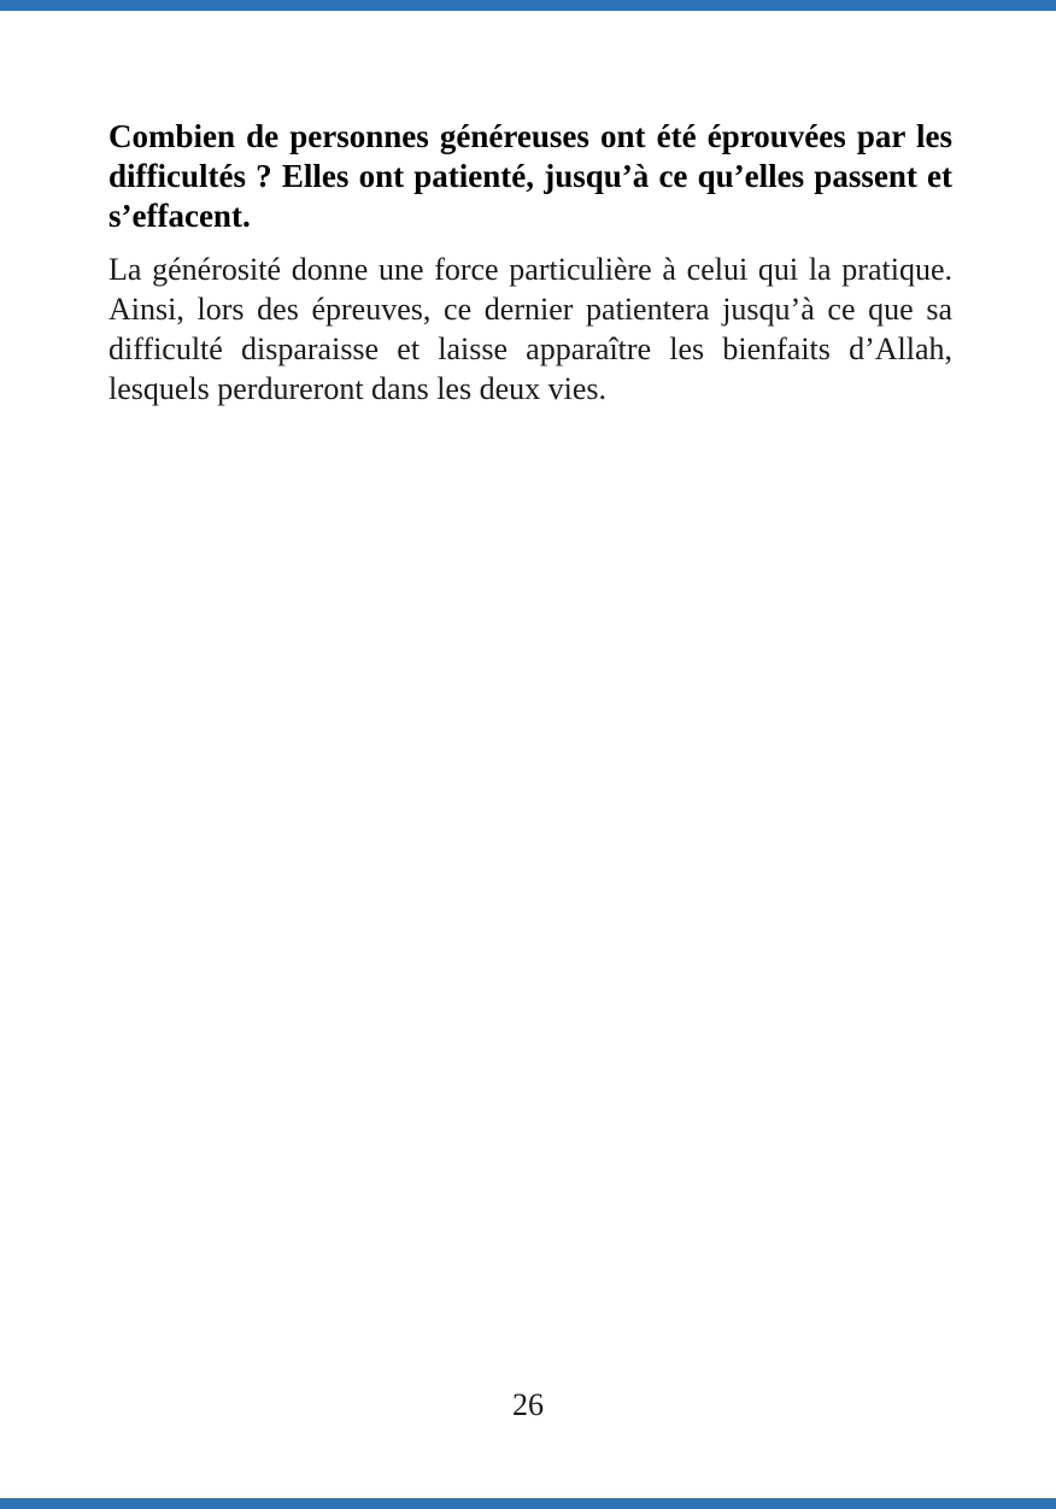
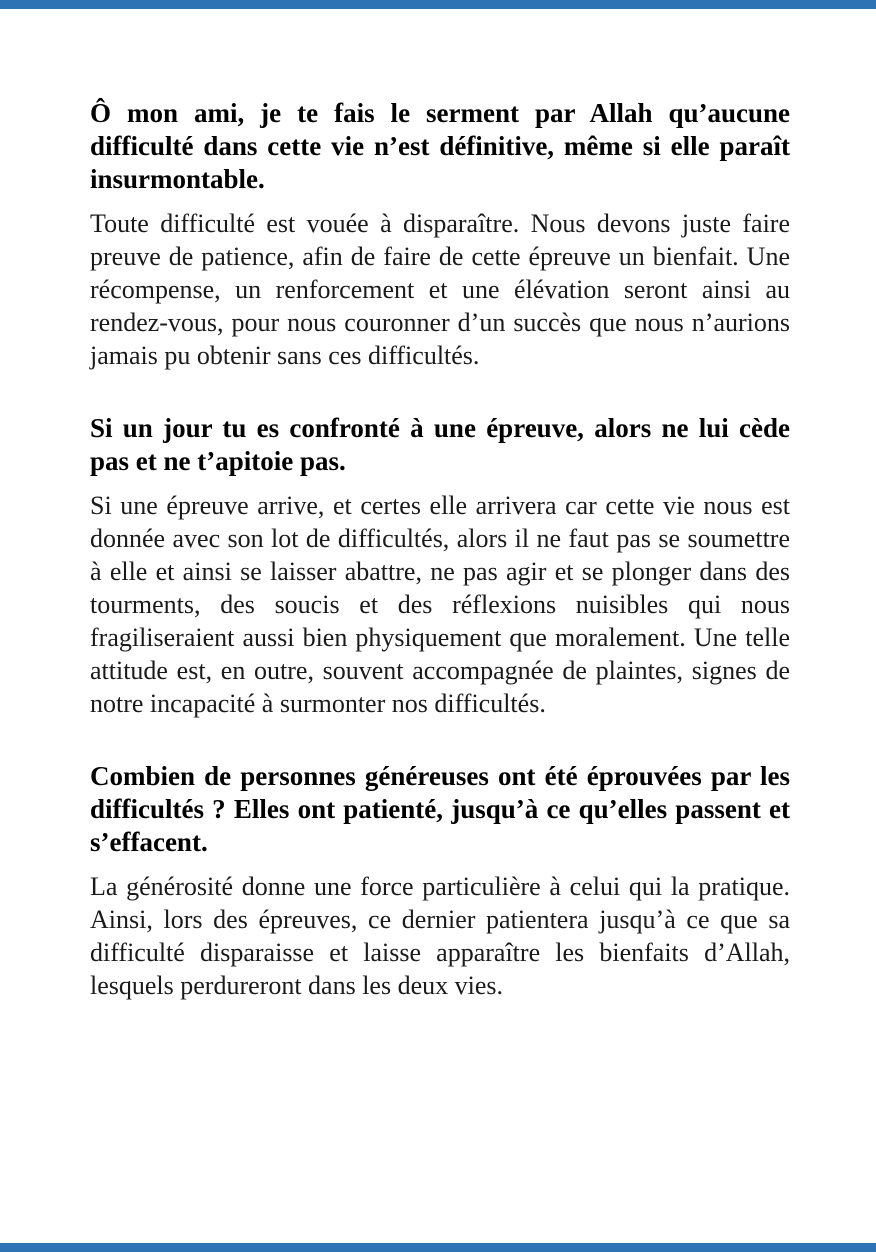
+ Ô mon ami, je te fais le serment par Allah qu’aucune difficulté dans cette vie n’est définitive, même si elle paraît insurmontable.
+ Toute difficulté est vouée à disparaître. Nous devons juste faire preuve de patience, afin de faire de cette épreuve un bienfait. Une récompense, un renforcement et une élévation seront ainsi au rendez-vous, pour nous couronner d’un succès que nous n’aurions jamais pu obtenir sans ces difficultés.
+ Si un jour tu es confronté à une épreuve, alors ne lui cède pas et ne t’apitoie pas.
+ Si une épreuve arrive, et certes elle arrivera car cette vie nous est donnée avec son lot de difficultés, alors il ne faut pas se soumettre à elle et ainsi se laisser abattre, ne pas agir et se plonger dans des tourments, des soucis et des réflexions nuisibles qui nous fragiliseraient aussi bien physiquement que moralement. Une telle attitude est, en outre, souvent accompagnée de plaintes, signes de notre incapacité à surmonter nos difficultés.
  Combien de personnes généreuses ont été éprouvées par les difficultés ? Elles ont patienté, jusqu’à ce qu’elles passent et s’effacent.
  La générosité donne une force particulière à celui qui la pratique. Ainsi, lors des épreuves, ce dernier patientera jusqu’à ce que sa difficulté disparaisse et laisse apparaître les bienfaits d’Allah, lesquels perdureront dans les deux vies.
- 26
